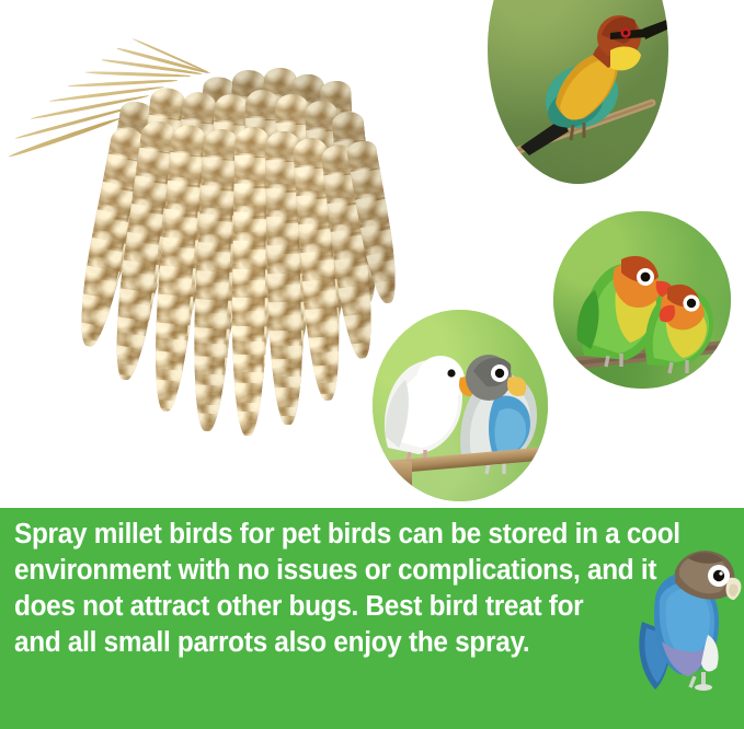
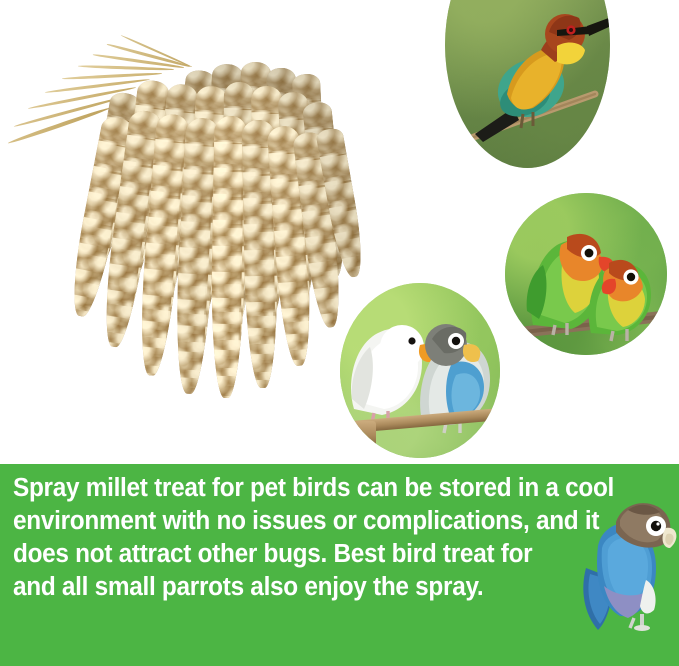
- Spray millet birds for pet birds can be stored in a cool
+ Spray millet treat for pet birds can be stored in a cool
  environment with no issues or complications, an
  does not attract other bugs. Best bird treat for
  and all small parrots also enjoy the spray.
